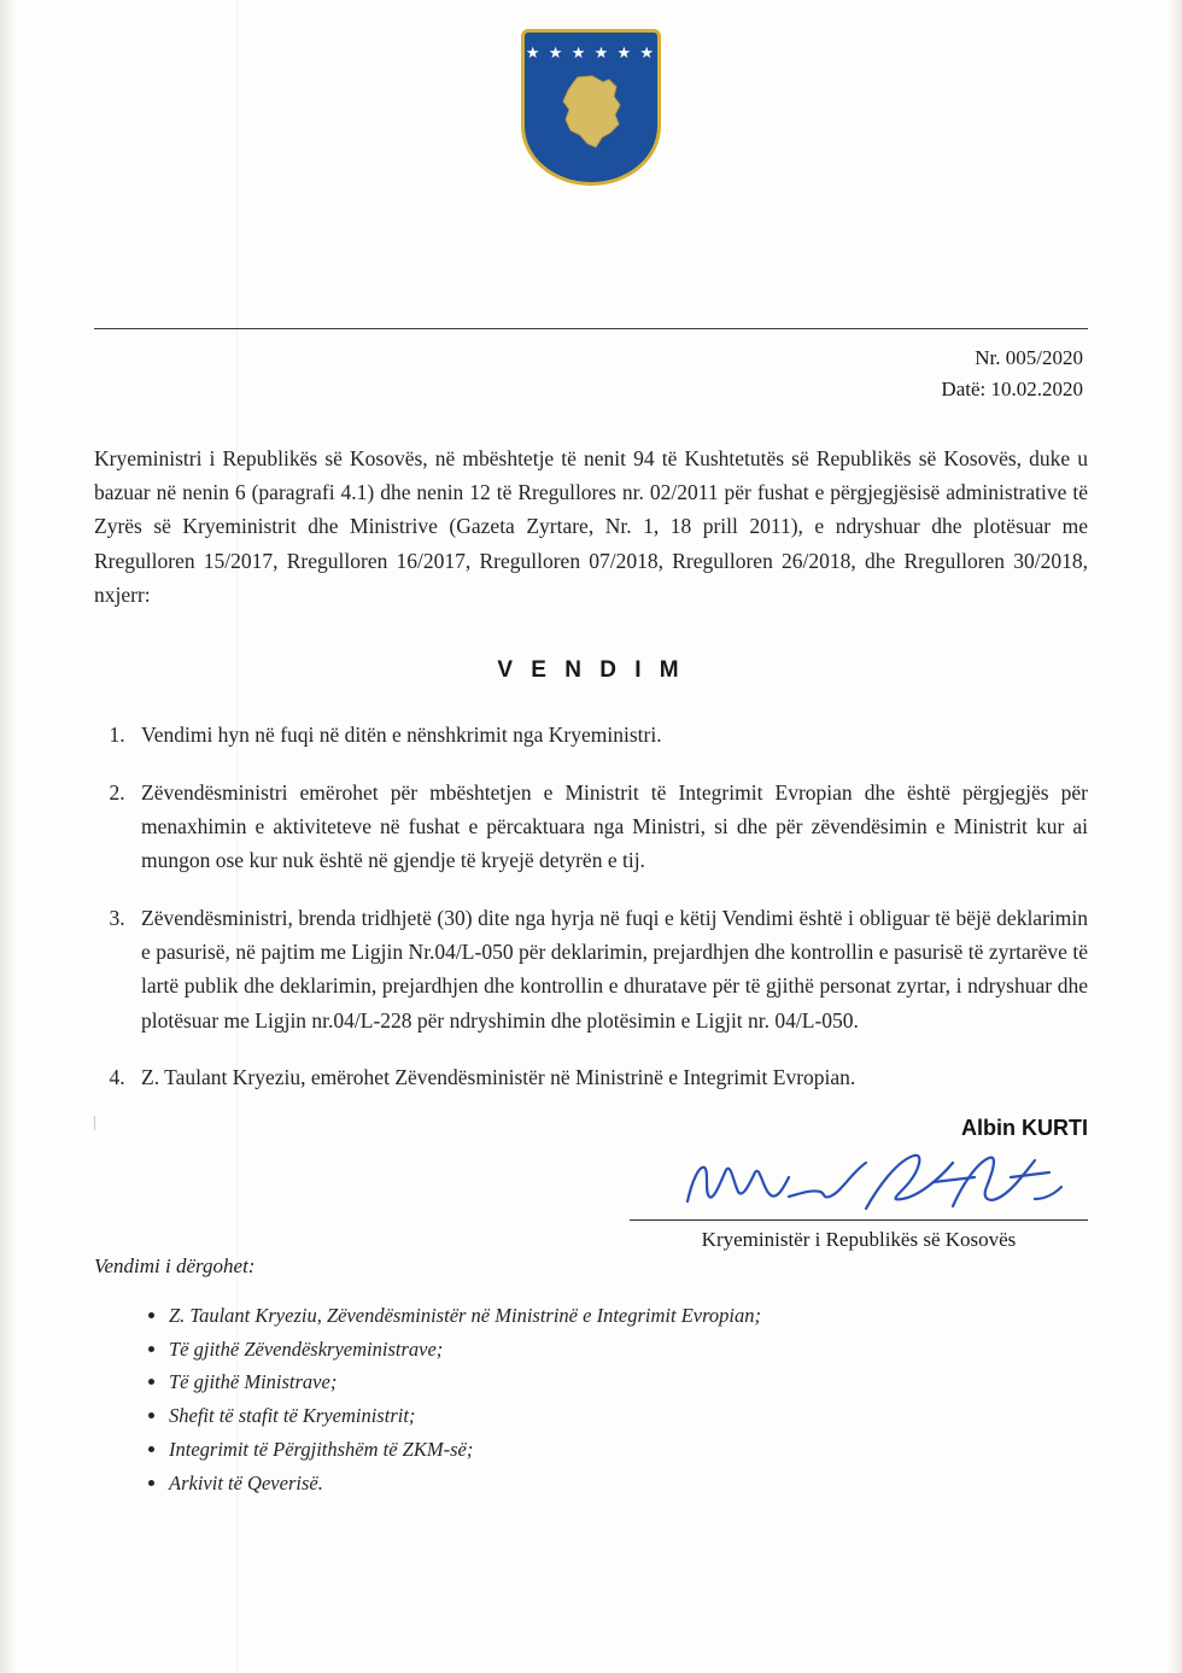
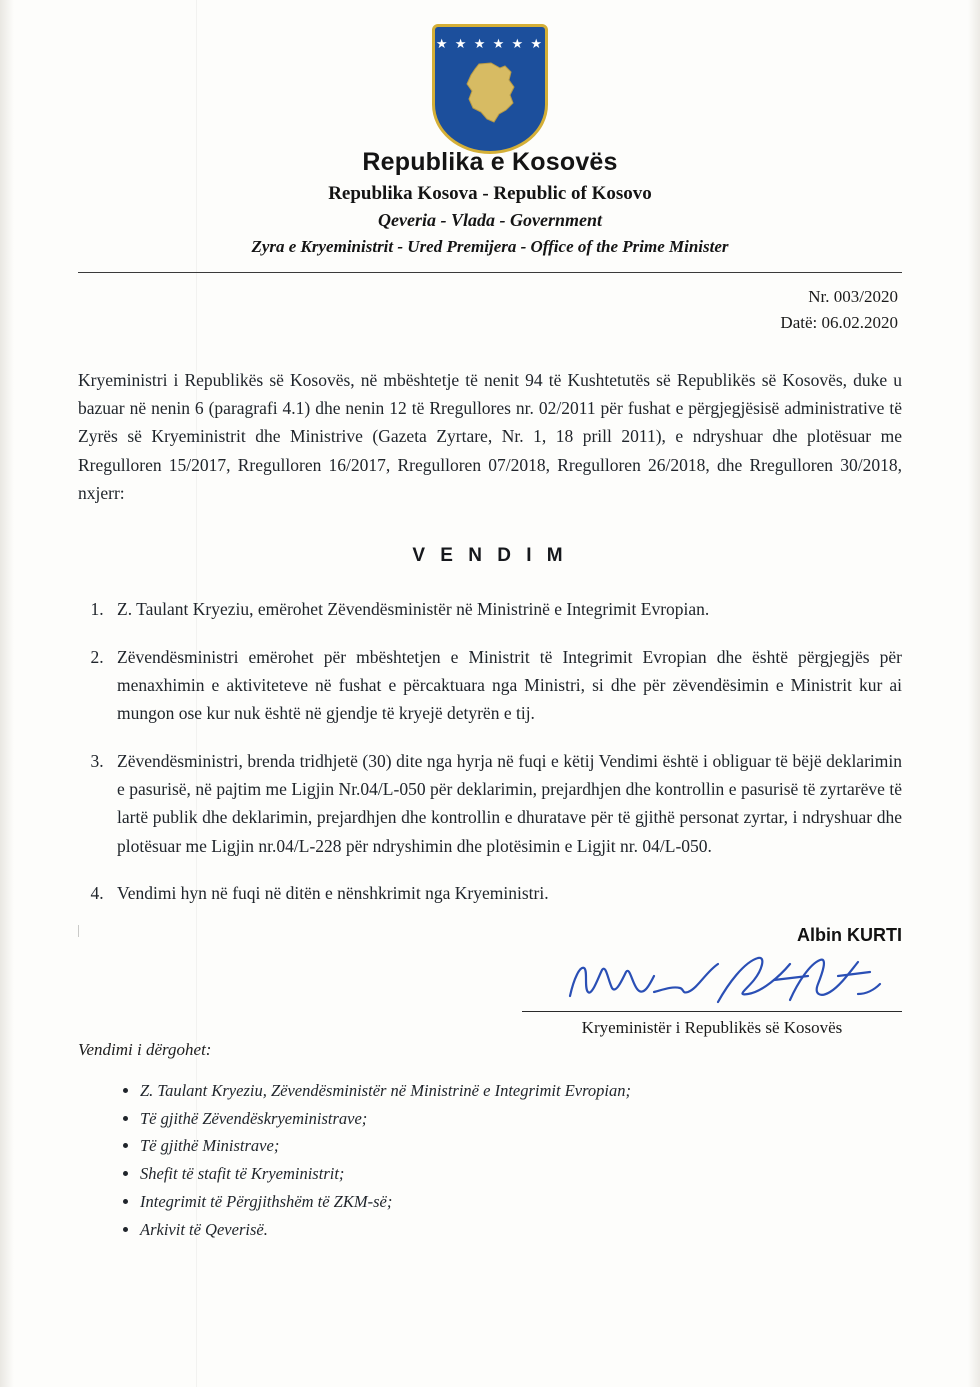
  ★ ★ ★ ★ ★ ★
+ Republika e Kosovës
+ Republika Kosova - Republic of Kosovo
+ Qeveria - Vlada - Government
+ Zyra e Kryeministrit - Ured Premijera - Office of the Prime Minister
- Nr. 005/2020
+ Nr. 003/2020
- Datë: 10.02.2020
+ Datë: 06.02.2020
  Kryeministri i Republikës së Kosovës, në mbështetje të nenit 94 të Kushtetutës së Republikës së Kosovës, duke u bazuar në nenin 6 (paragrafi 4.1) dhe nenin 12 të Rregullores nr. 02/2011 për fushat e përgjegjësisë administrative të Zyrës së Kryeministrit dhe Ministrive (Gazeta Zyrtare, Nr. 1, 18 prill 2011), e ndryshuar dhe plotësuar me Rregulloren 15/2017, Rregulloren 16/2017, Rregulloren 07/2018, Rregulloren 26/2018, dhe Rregulloren 30/2018, nxjerr:
  V E N D I M
- Vendimi hyn në fuqi në ditën e nënshkrimit nga Kryeministri.
+ Z. Taulant Kryeziu, emërohet Zëvendësministër në Ministrinë e Integrimit Evropian.
  Zëvendësministri emërohet për mbështetjen e Ministrit të Integrimit Evropian dhe është përgjegjës për menaxhimin e aktiviteteve në fushat e përcaktuara nga Ministri, si dhe për zëvendësimin e Ministrit kur ai mungon ose kur nuk është në gjendje të kryejë detyrën e tij.
  Zëvendësministri, brenda tridhjetë (30) dite nga hyrja në fuqi e këtij Vendimi është i obliguar të bëjë deklarimin e pasurisë, në pajtim me Ligjin Nr.04/L-050 për deklarimin, prejardhjen dhe kontrollin e pasurisë të zyrtarëve të lartë publik dhe deklarimin, prejardhjen dhe kontrollin e dhuratave për të gjithë personat zyrtar, i ndryshuar dhe plotësuar me Ligjin nr.04/L-228 për ndryshimin dhe plotësimin e Ligjit nr. 04/L-050.
- Z. Taulant Kryeziu, emërohet Zëvendësministër në Ministrinë e Integrimit Evropian.
+ Vendimi hyn në fuqi në ditën e nënshkrimit nga Kryeministri.
  Albin KURTI
  Kryeministër i Republikës së Kosovës
  Vendimi i dërgohet:
  Z. Taulant Kryeziu, Zëvendësministër në Ministrinë e Integrimit Evropian;
  Të gjithë Zëvendëskryeministrave;
  Të gjithë Ministrave;
  Shefit të stafit të Kryeministrit;
  Integrimit të Përgjithshëm të ZKM-së;
  Arkivit të Qeverisë.
